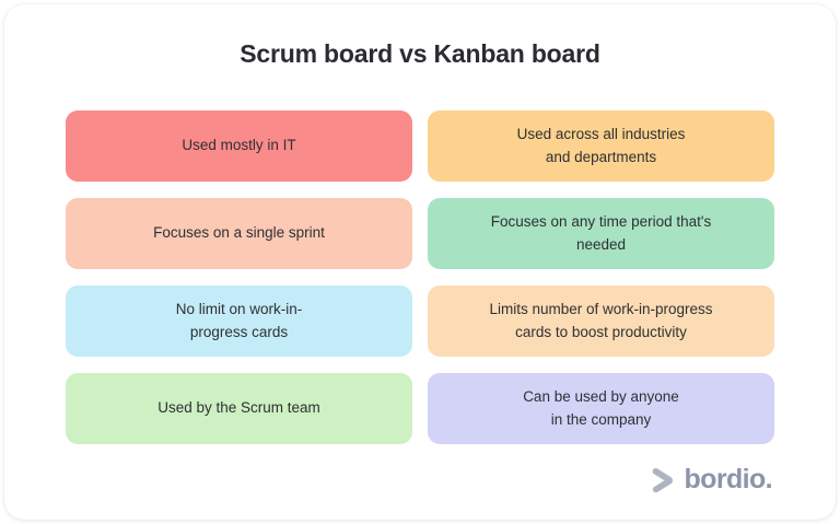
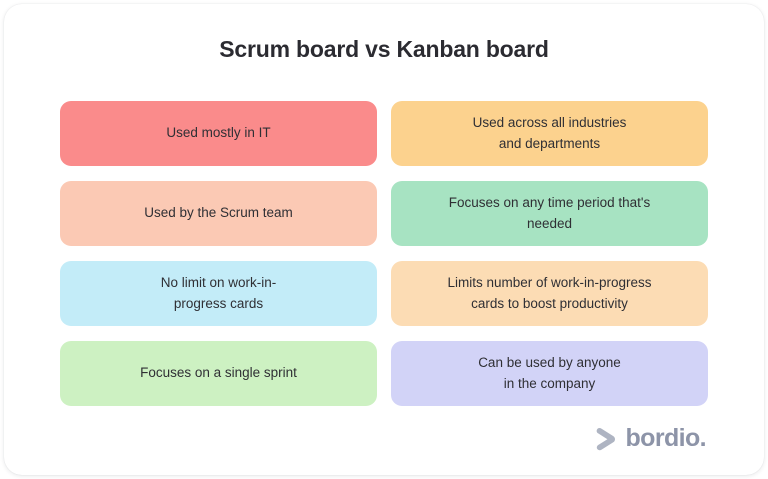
  Scrum board vs Kanban board
  Used mostly in IT
  Used across all industries
  and departments
- Focuses on a single sprint
+ Used by the Scrum team
  Focuses on any time period that's
  needed
  No limit on work-in-
  progress cards
  Limits number of work-in-progress
  cards to boost productivity
- Used by the Scrum team
+ Focuses on a single sprint
  Can be used by anyone
  in the company
  bordio.
